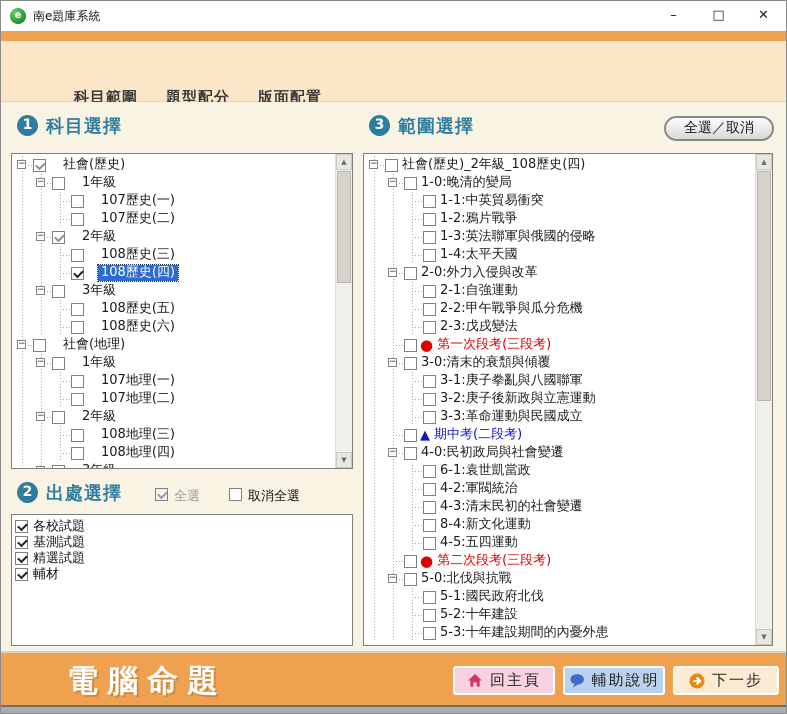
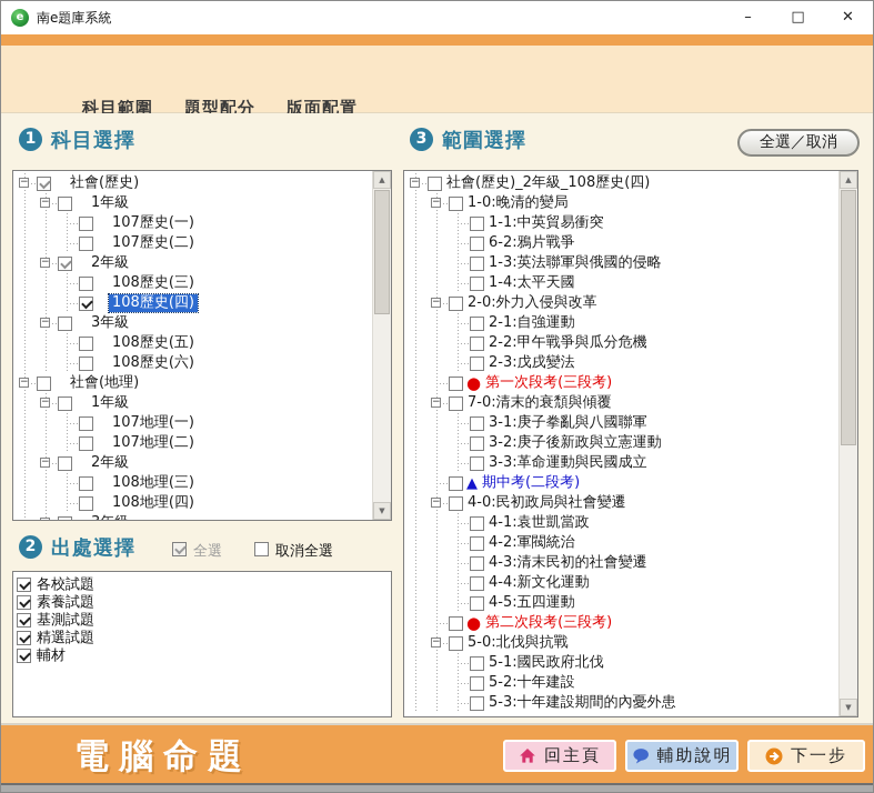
  e
  南e題庫系統
  –
  □
  ✕
  科目範圍
  題型配分
  版面配置
  1
  科目選擇
  −
  社會(歷史)
  −
  1年級
  107歷史(一)
  107歷史(二)
  −
  2年級
  108歷史(三)
  108歷史(四)
  −
  3年級
  108歷史(五)
  108歷史(六)
  −
  社會(地理)
  −
  1年級
  107地理(一)
  107地理(二)
  −
  2年級
  108地理(三)
  108地理(四)
  ▲
  ▼
  2
  出處選擇
  全選
  取消全選
  各校試題
+ 素養試題
  基測試題
  精選試題
  輔材
  3
  範圍選擇
  全選／取消
  −
  社會(歷史)_2年級_108歷史(四)
  −
  1-0:晚清的變局
  1-1:中英貿易衝突
- 1-2:鴉片戰爭
+ 6-2:鴉片戰爭
  1-3:英法聯軍與俄國的侵略
  1-4:太平天國
  −
  2-0:外力入侵與改革
  2-1:自強運動
  2-2:甲午戰爭與瓜分危機
  2-3:戊戌變法
  ●
  第一次段考(三段考)
  −
- 3-0:清末的衰頹與傾覆
+ 7-0:清末的衰頹與傾覆
  3-1:庚子拳亂與八國聯軍
  3-2:庚子後新政與立憲運動
  3-3:革命運動與民國成立
  ▲
  期中考(二段考)
  −
  4-0:民初政局與社會變遷
- 6-1:袁世凱當政
+ 4-1:袁世凱當政
  4-2:軍閥統治
  4-3:清末民初的社會變遷
- 8-4:新文化運動
+ 4-4:新文化運動
  4-5:五四運動
  ●
  第二次段考(三段考)
  −
  5-0:北伐與抗戰
  5-1:國民政府北伐
  5-2:十年建設
  5-3:十年建設期間的內憂外患
  ▲
  ▼
  電腦命題
  回主頁
  輔助說明
  下一步
